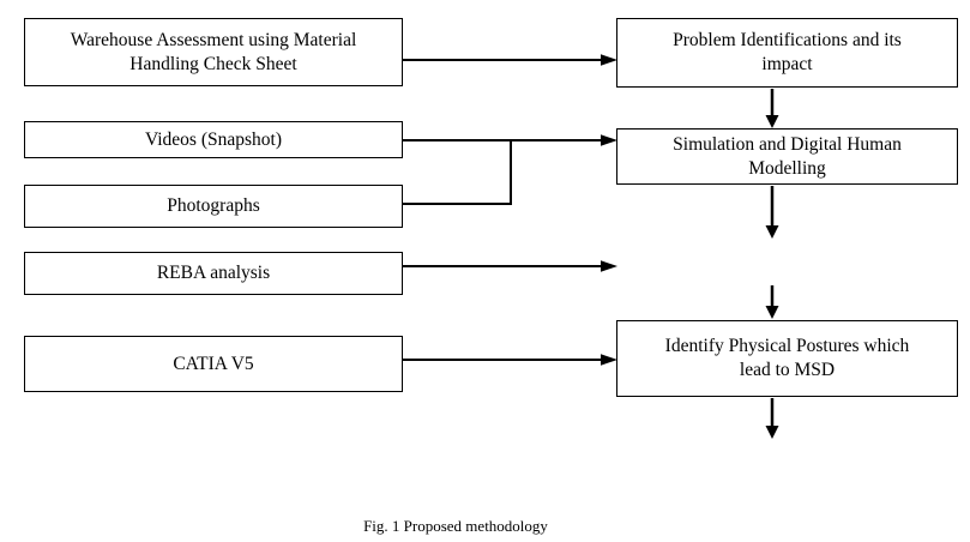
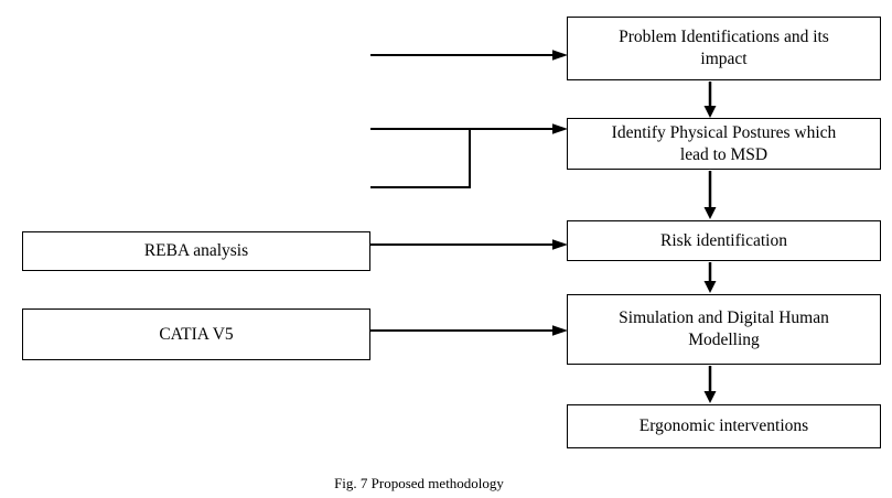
- Warehouse Assessment using Material Handling Check Sheet
- Videos (Snapshot)
- Photographs
  REBA analysis
  CATIA V5
  Problem Identifications and its impact
- Simulation and Digital Human Modelling
+ Identify Physical Postures which lead to MSD
+ Risk identification
- Identify Physical Postures which lead to MSD
+ Simulation and Digital Human Modelling
+ Ergonomic interventions
- Fig. 1 Proposed methodology
+ Fig. 7 Proposed methodology
